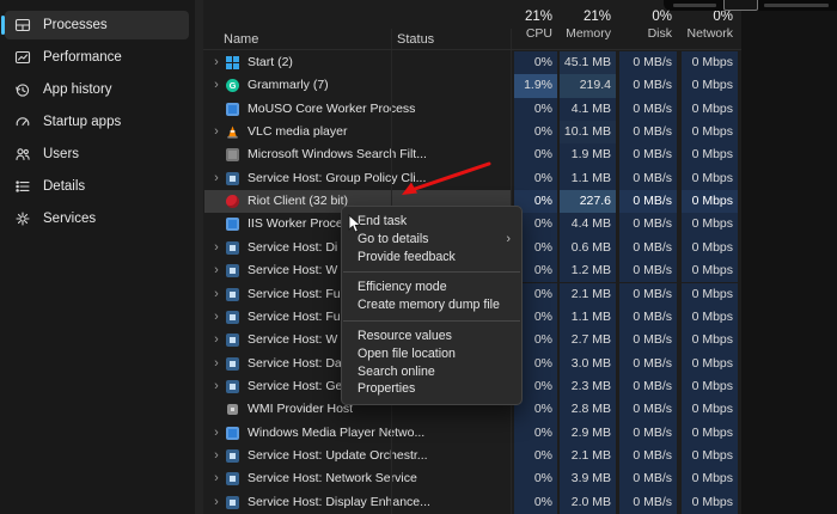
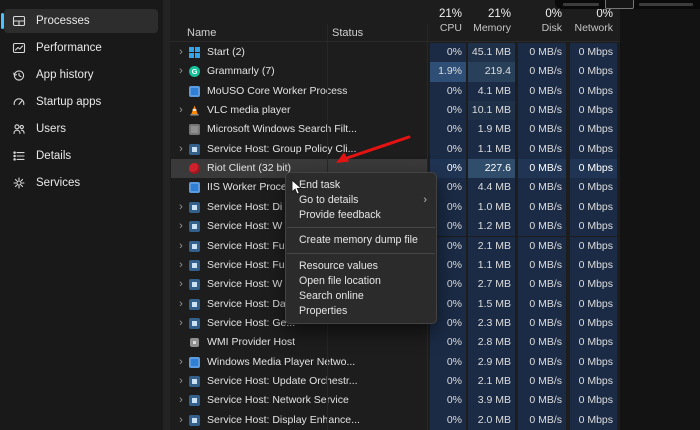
  Processes
  Performance
  App history
  Startup apps
  Users
  Details
  Services
  ›
  Start (2)
  0%
  45.1 MB
  0 MB/s
  0 Mbps
  ›
  G
  Grammarly (7)
  1.9%
  219.4
  0 MB/s
  0 Mbps
  MoUSO Core Worker Process
  0%
  4.1 MB
  0 MB/s
  0 Mbps
  ›
  VLC media player
  0%
  10.1 MB
  0 MB/s
  0 Mbps
  Microsoft Windows Search Filt...
  0%
  1.9 MB
  0 MB/s
  0 Mbps
  ›
  Service Host: Group Policy Cli...
  0%
  1.1 MB
  0 MB/s
  0 Mbps
  Riot Client (32 bit)
  0%
  227.6
  0 MB/s
  0 Mbps
  IIS Worker Proce
  0%
  4.4 MB
  0 MB/s
  0 Mbps
  ›
  Service Host: Di
  0%
- 0.6 MB
+ 1.0 MB
  0 MB/s
  0 Mbps
  ›
  Service Host: W
  0%
  1.2 MB
  0 MB/s
  0 Mbps
  ›
  Service Host: Fu
  0%
  2.1 MB
  0 MB/s
  0 Mbps
  ›
  Service Host: Fu
  0%
  1.1 MB
  0 MB/s
  0 Mbps
  ›
  Service Host: W
  0%
  2.7 MB
  0 MB/s
  0 Mbps
  ›
  Service Host: Da
  0%
- 3.0 MB
+ 1.5 MB
  0 MB/s
  0 Mbps
  ›
  Service Host: Ge
  0%
  2.3 MB
  0 MB/s
  0 Mbps
  WMI Provider Host
  0%
  2.8 MB
  0 MB/s
  0 Mbps
  ›
  Windows Media Player Ntwo...
  0%
  2.9 MB
  0 MB/s
  0 Mbps
  ›
  Service Host: Update Orchestr...
  0%
  2.1 MB
  0 MB/s
  0 Mbps
  ›
  Service Host: Network Service
  0%
  3.9 MB
  0 MB/s
  0 Mbps
  ›
  Service Host: Display Enhance...
  0%
  2.0 MB
  0 MB/s
  0 Mbps
  Name
  Status
  21%
  CPU
  21%
  Memory
  0%
  Disk
  0%
  Network
  End task
  Go to details
  ›
  Provide feedback
- Efficiency mode
  Create memory dump file
  Resource values
  Open file location
  Search online
  Properties
